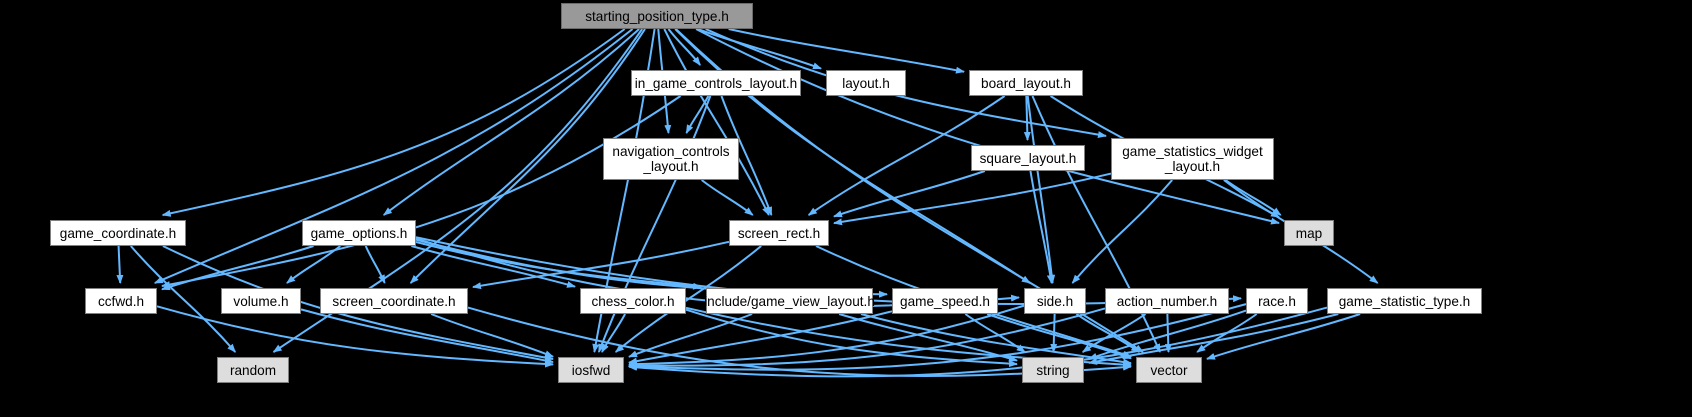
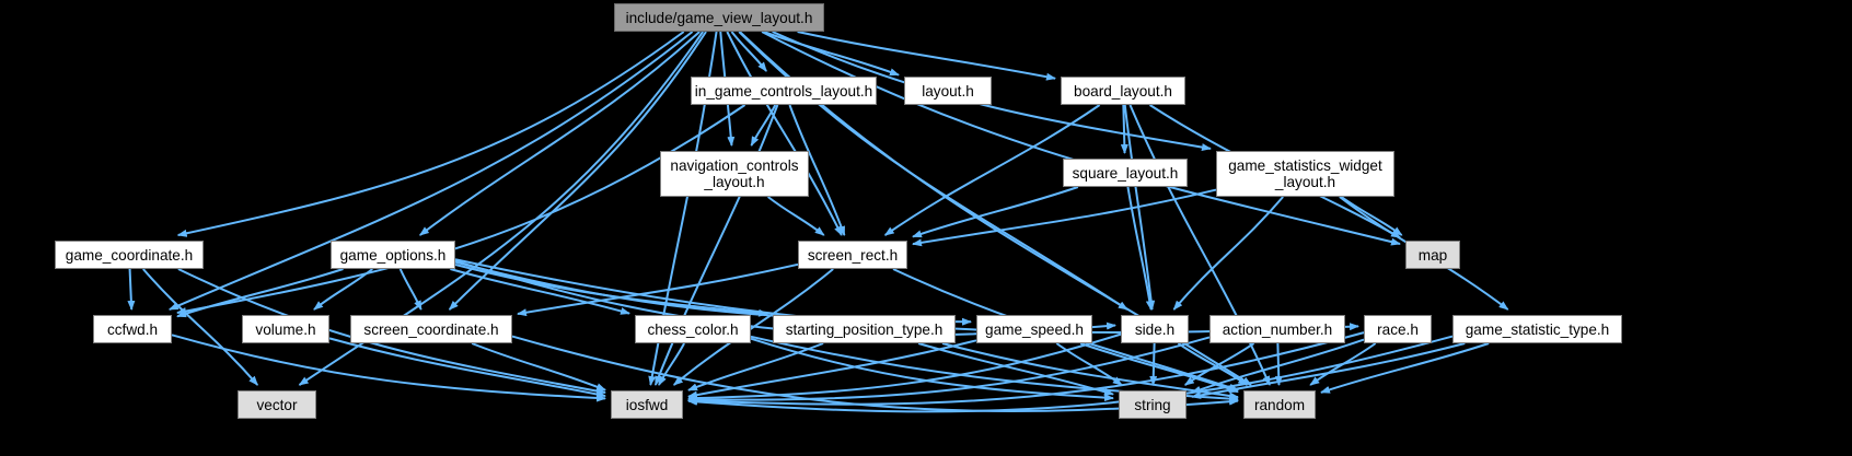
- starting_position_type.h
+ include/game_view_layout.h
  in_game_controls_layout.h
  layout.h
  board_layout.h
  navigation_controls
  _layout.h
  square_layout.h
  game_statistics_widget
  _layout.h
  game_coordinate.h
  game_options.h
  screen_rect.h
  map
  ccfwd.h
  volume.h
  screen_coordinate.h
  chess_color.h
- include/game_view_layout.h
+ starting_position_type.h
  game_speed.h
  side.h
  action_number.h
  race.h
  game_statistic_type.h
- random
+ vector
  iosfwd
  string
- vector
+ random
